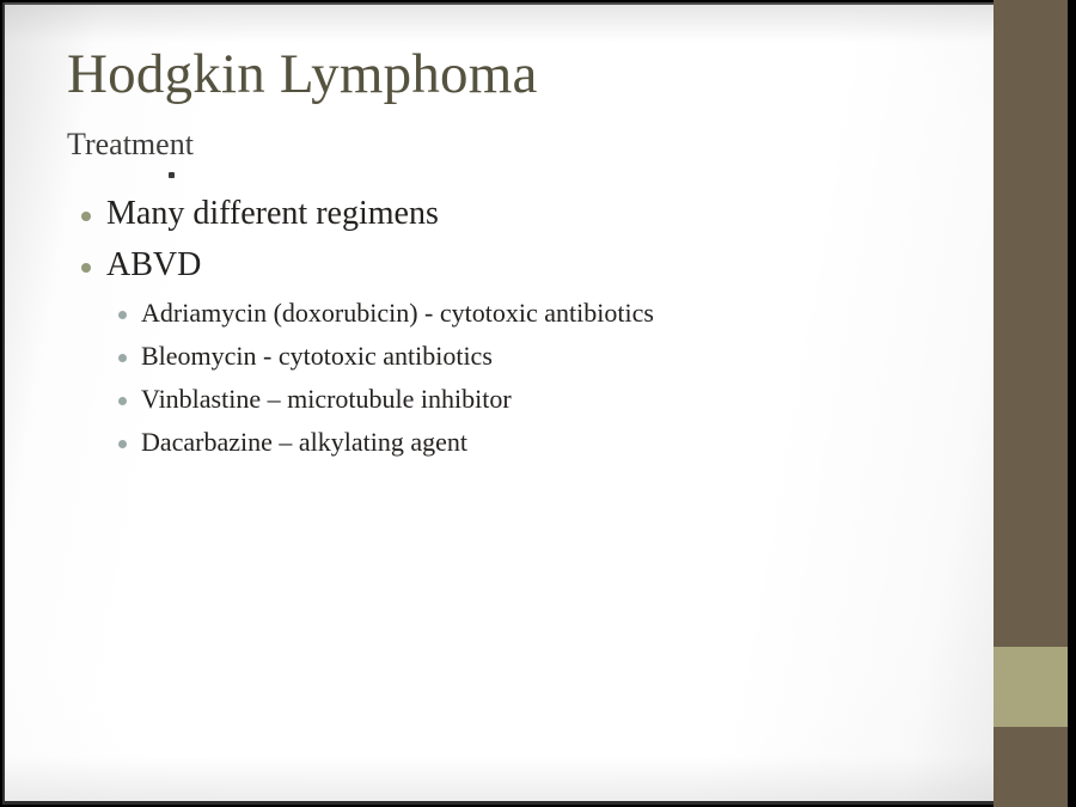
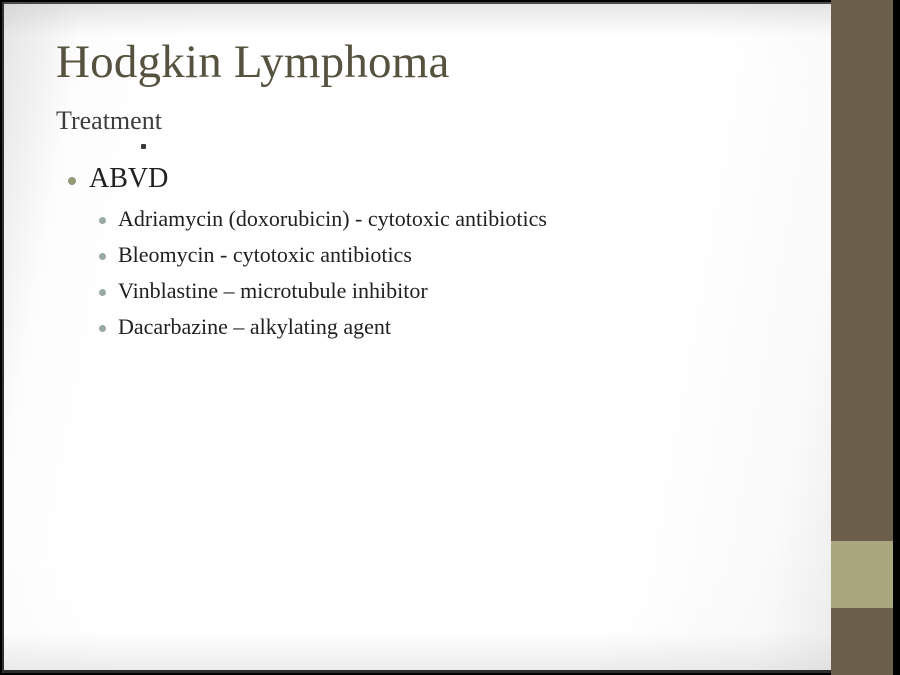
  Hodgkin Lymphoma
  Treatment
- Many different regimens
  ABVD
  Adriamycin (doxorubicin) - cytotoxic antibiotics
  Bleomycin - cytotoxic antibiotics
  Vinblastine – microtubule inhibitor
  Dacarbazine – alkylating agent
